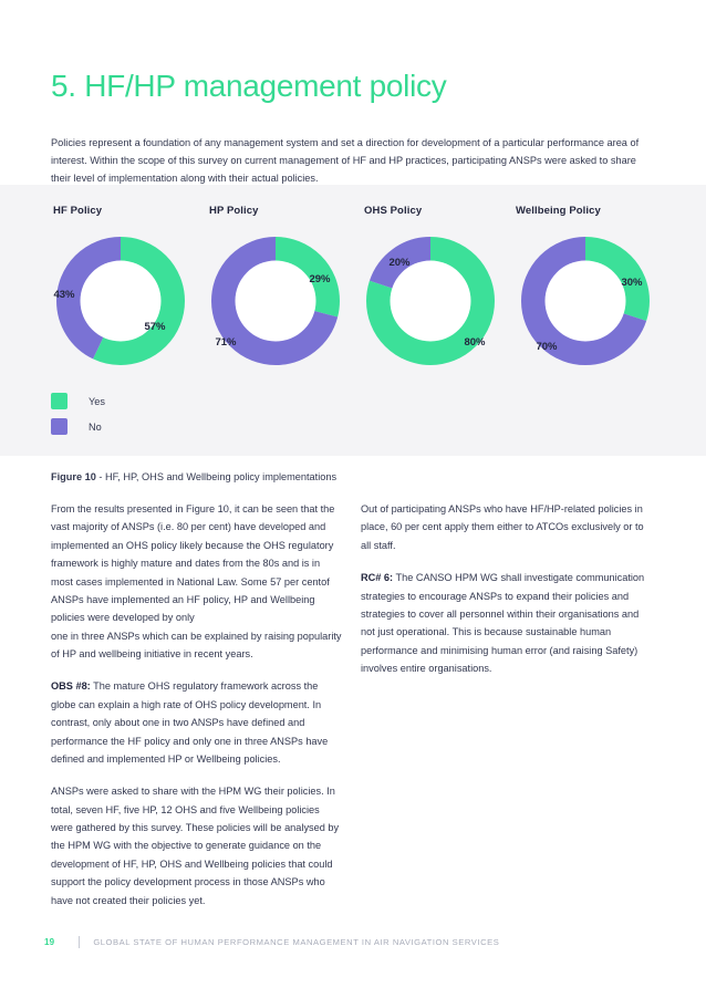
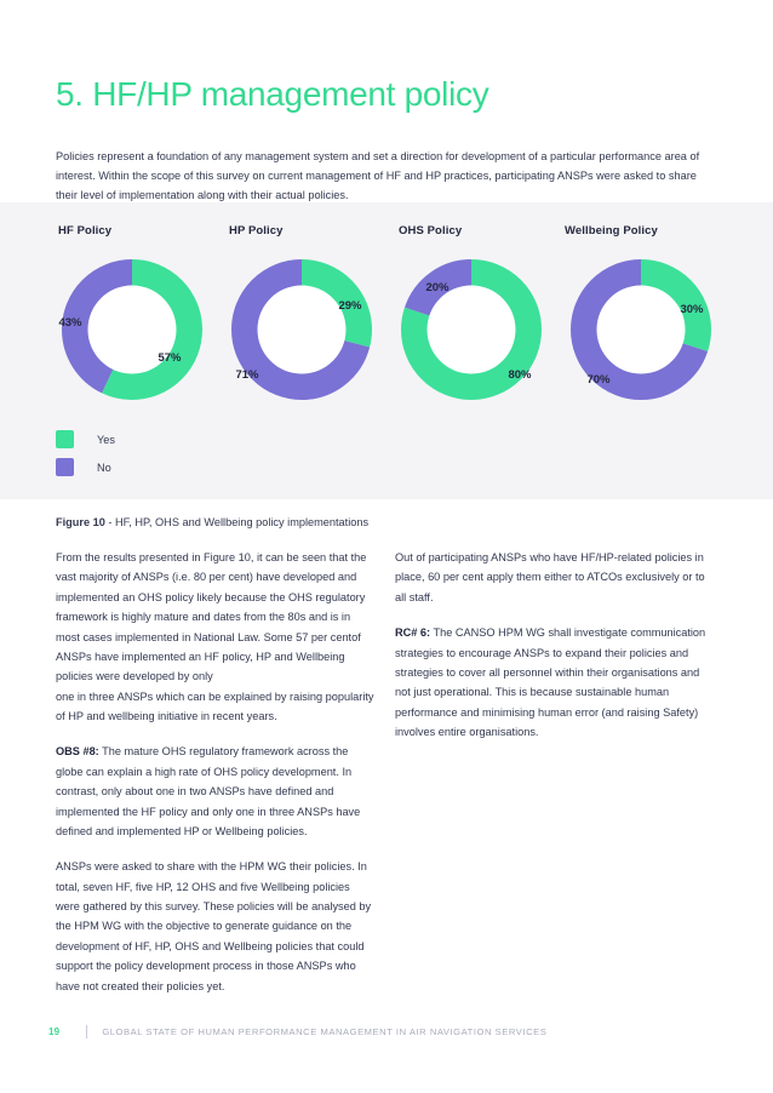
  5. HF/HP management policy
  Policies represent a foundation of any management system and set a direction for development of a particular performance area of interest. Within the scope of this survey on current management of HF and HP practices, participating ANSPs were asked to share their level of implementation along with their actual policies.
  HF Policy
  57%
  43%
  HP Policy
  29%
  71%
  OHS Policy
  80%
  20%
  Wellbeing Policy
  30%
  70%
  Yes
  No
  Figure 10 - HF, HP, OHS and Wellbeing policy implementations
  From the results presented in Figure 10, it can be seen that the vast majority of ANSPs (i.e. 80 per cent) have developed and implemented an OHS policy likely because the OHS regulatory framework is highly mature and dates from the 80s and is in most cases implemented in National Law. Some 57 per centof ANSPs have implemented an HF policy, HP and Wellbeing policies were developed by only
  one in three ANSPs which can be explained by raising popularity of HP and wellbeing initiative in recent years.
- OBS #8: The mature OHS regulatory framework across the globe can explain a high rate of OHS policy development. In contrast, only about one in two ANSPs have defined and performance the HF policy and only one in three ANSPs have defined and implemented HP or Wellbeing policies.
+ OBS #8: The mature OHS regulatory framework across the globe can explain a high rate of OHS policy development. In contrast, only about one in two ANSPs have defined and implemented the HF policy and only one in three ANSPs have defined and implemented HP or Wellbeing policies.
  ANSPs were asked to share with the HPM WG their policies. In total, seven HF, five HP, 12 OHS and five Wellbeing policies were gathered by this survey. These policies will be analysed by the HPM WG with the objective to generate guidance on the development of HF, HP, OHS and Wellbeing policies that could support the policy development process in those ANSPs who have not created their policies yet.
  Out of participating ANSPs who have HF/HP-related policies in place, 60 per cent apply them either to ATCOs exclusively or to all staff.
  RC# 6: The CANSO HPM WG shall investigate communication strategies to encourage ANSPs to expand their policies and strategies to cover all personnel within their organisations and not just operational. This is because sustainable human performance and minimising human error (and raising Safety) involves entire organisations.
  19
  GLOBAL STATE OF HUMAN PERFORMANCE MANAGEMENT IN AIR NAVIGATION SERVICES
